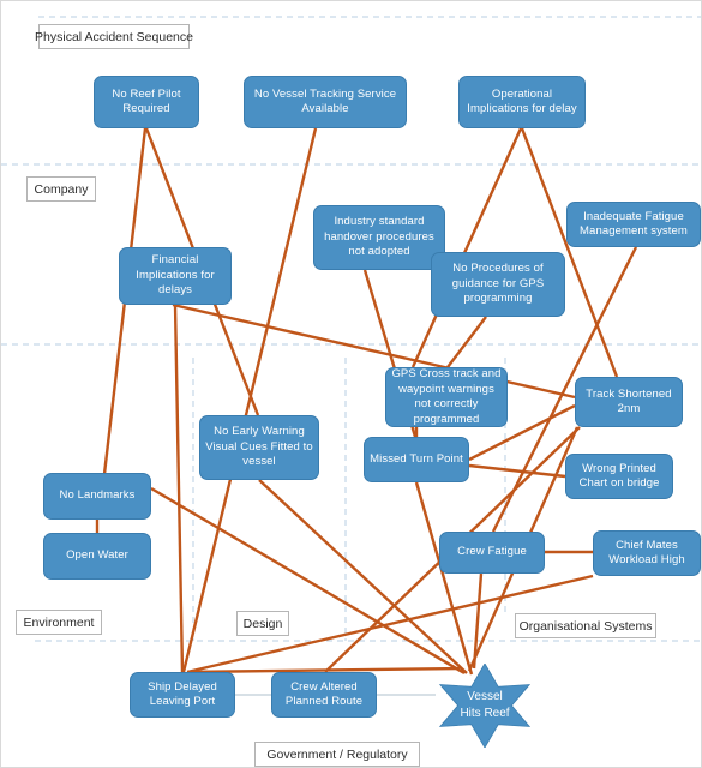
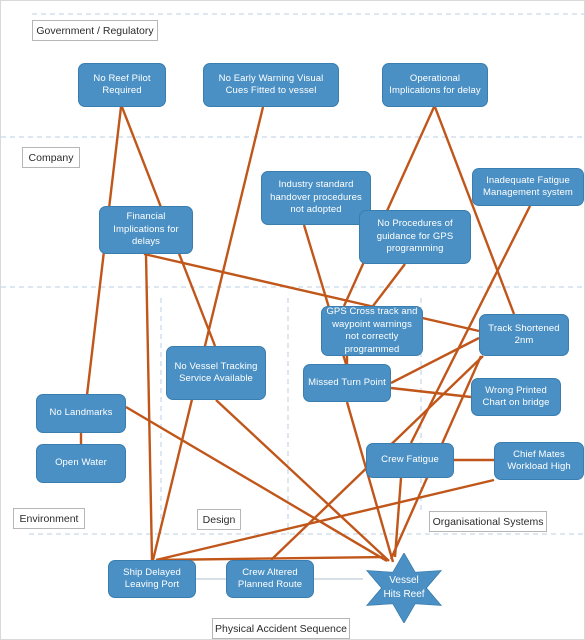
- Physical Accident Sequence
+ Government / Regulatory
  Company
  Environment
  Design
  Organisational Systems
- Government / Regulatory
+ Physical Accident Sequence
  No Reef Pilot Required
- No Vessel Tracking Service Available
+ No Early Warning Visual Cues Fitted to vessel
  Operational Implications for delay
  Industry standard handover procedures not adopted
  Inadequate Fatigue Management system
  Financial Implications for delays
  No Procedures of guidance for GPS programming
  GPS Cross track and waypoint warnings not correctly programmed
  Track Shortened 2nm
- No Early Warning Visual Cues Fitted to vessel
+ No Vessel Tracking Service Available
  Missed Turn Point
  Wrong Printed Chart on bridge
  No Landmarks
  Open Water
  Crew Fatigue
  Chief Mates Workload High
  Ship Delayed Leaving Port
  Crew Altered Planned Route
  Vessel
  Hits Reef
